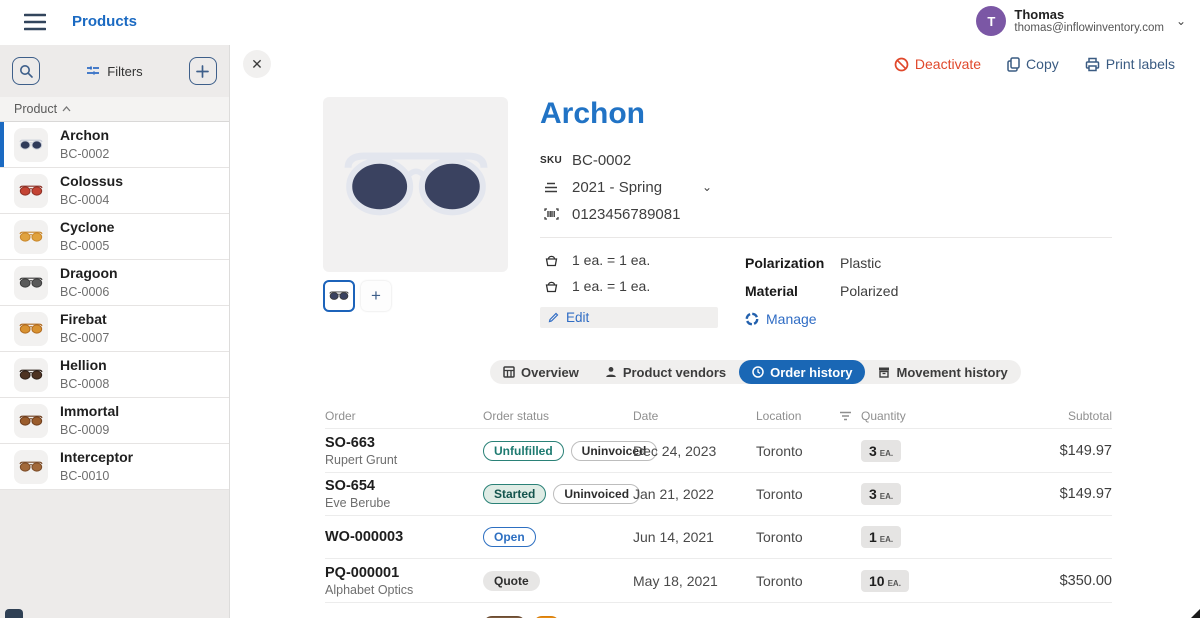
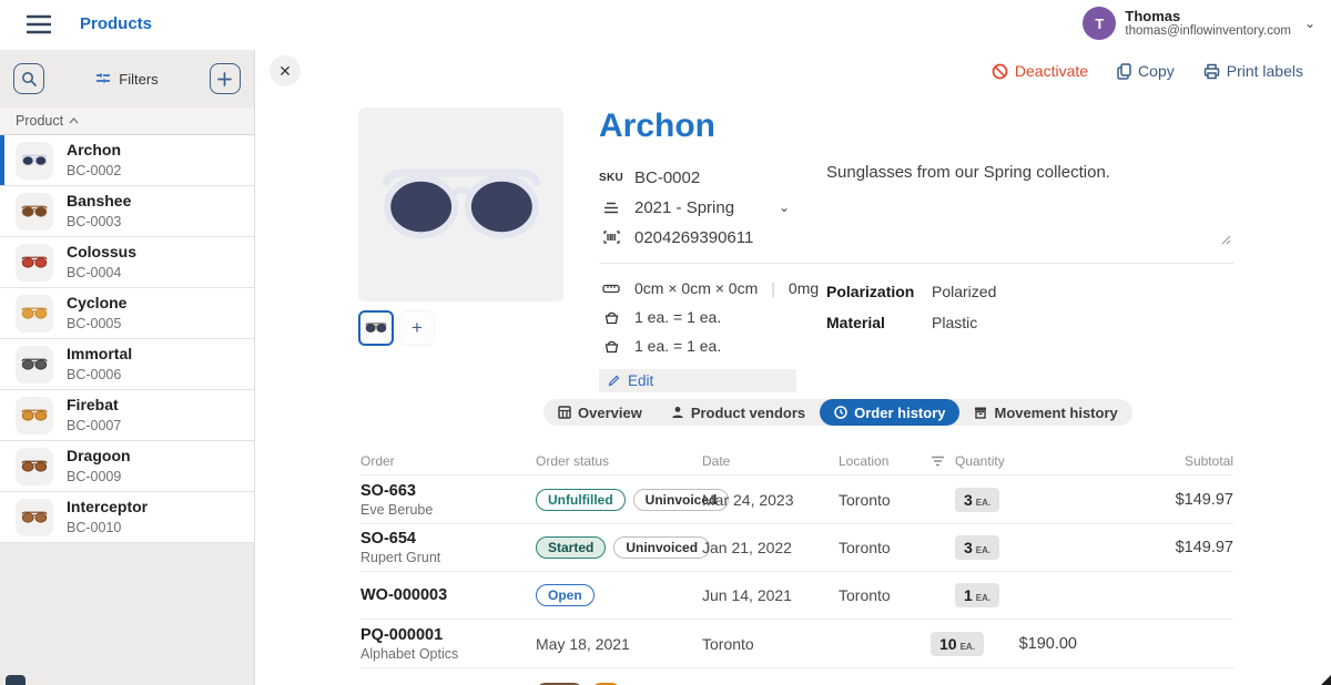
  Products
  T
  Thomas
  thomas@inflowinventory.com
  ⌄
  Filters
  Product
  Archon
  BC-0002
+ Banshee
+ BC-0003
  Colossus
  BC-0004
  Cyclone
  BC-0005
- Dragoon
+ Immortal
  BC-0006
  Firebat
  BC-0007
- Hellion
- BC-0008
- Immortal
+ Dragoon
  BC-0009
  Interceptor
  BC-0010
  ✕
  Deactivate
  Copy
  Print labels
  +
  Archon
  SKU
  BC-0002
  2021 - Spring
  ⌄
- 0123456789081
+ 0204269390611
+ Sunglasses from our Spring collection.
+ 0cm × 0cm × 0cm
+ |
+ 0mg
  1 ea. = 1 ea.
  1 ea. = 1 ea.
  Edit
  Polarization
- Plastic
+ Polarized
  Material
- Polarized
+ Plastic
- Manage
  Overview
  Product vendors
  Order history
  Movement history
  Order
  Order status
  Date
  Location
  Quantity
  Subtotal
  SO-663
- Rupert Grunt
+ Eve Berube
  Unfulfilled
  Uninvoiced
- Dec 24, 2023
+ Mar 24, 2023
  Toronto
  3
  EA.
  $149.97
  SO-654
- Eve Berube
+ Rupert Grunt
  Started
  Uninvoiced
  Jan 21, 2022
  Toronto
  3
  EA.
  $149.97
  WO-000003
  Open
  Jun 14, 2021
  Toronto
  1
  EA.
  PQ-000001
  Alphabet Optics
- Quote
  May 18, 2021
  Toronto
  10
  EA.
- $350.00
+ $190.00
